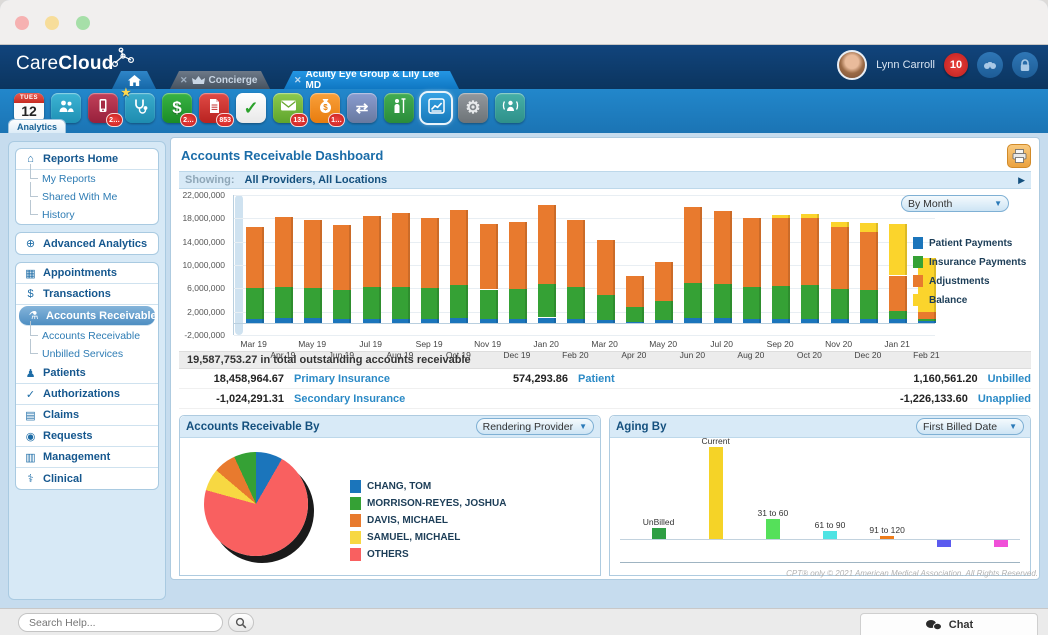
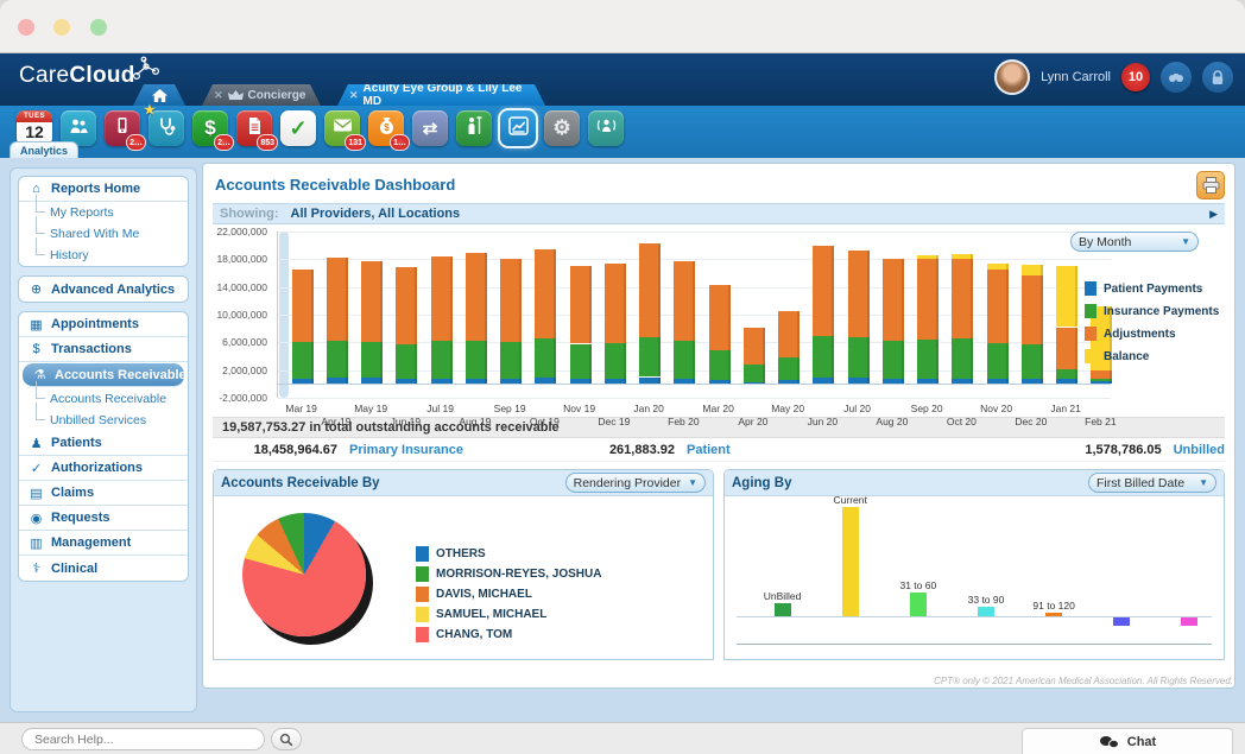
  CareCloud
  Lynn Carroll
  10
  ✕
  Concierge
  ✕
  Acuity Eye Group & Lily Lee MD
  12
  ★
  $
  ✓
  $
  ⇄
  ⚙
  Analytics
  ⌂
  Reports Home
  My Reports
  Shared With Me
  History
  ⊕
  Advanced Analytics
  ▦
  Appointments
  $
  Transactions
  ⚗
  Accounts Receivable
  Accounts Receivable
  Unbilled Services
  ♟
  Patients
  ✓
  Authorizations
  ▤
  Claims
  ◉
  Requests
  ▥
  Management
  ⚕
  Clinical
  Accounts Receivable Dashboard
  Showing:
  All Providers, All Locations
  ▶
  22,000,000
  18,000,000
  14,000,000
  10,000,000
  6,000,000
  2,000,000
  -2,000,000
  By Month
  ▼
  Patient Payments
  Insurance Payments
  Adjustments
  Balance
  Mar 19
  Apr 19
  May 19
  Jun 19
  Jul 19
  Aug 19
  Sep 19
  Oct 19
  Nov 19
  Dec 19
  Jan 20
  Feb 20
  Mar 20
  Apr 20
  May 20
  Jun 20
  Jul 20
  Aug 20
  Sep 20
  Oct 20
  Nov 20
  Dec 20
  Jan 21
  Feb 21
  19,587,753.27 in total outstanding accounts receivable
  18,458,964.67
  Primary Insurance
- 574,293.86
+ 261,883.92
  Patient
- 1,160,561.20
+ 1,578,786.05
  Unbilled
- -1,024,291.31
- Secondary Insurance
- -1,226,133.60
- Unapplied
  Accounts Receivable By
  Rendering Provider
  ▼
- CHANG, TOM
+ OTHERS
  MORRISON-REYES, JOSHUA
  DAVIS, MICHAEL
  SAMUEL, MICHAEL
- OTHERS
+ CHANG, TOM
  Aging By
  First Billed Date
  ▼
  UnBilled
  Current
  31 to 60
- 61 to 90
+ 33 to 90
  91 to 120
  CPT® only © 2021 American Medical Association. All Rights Reserved.
  Search Help...
  Chat
